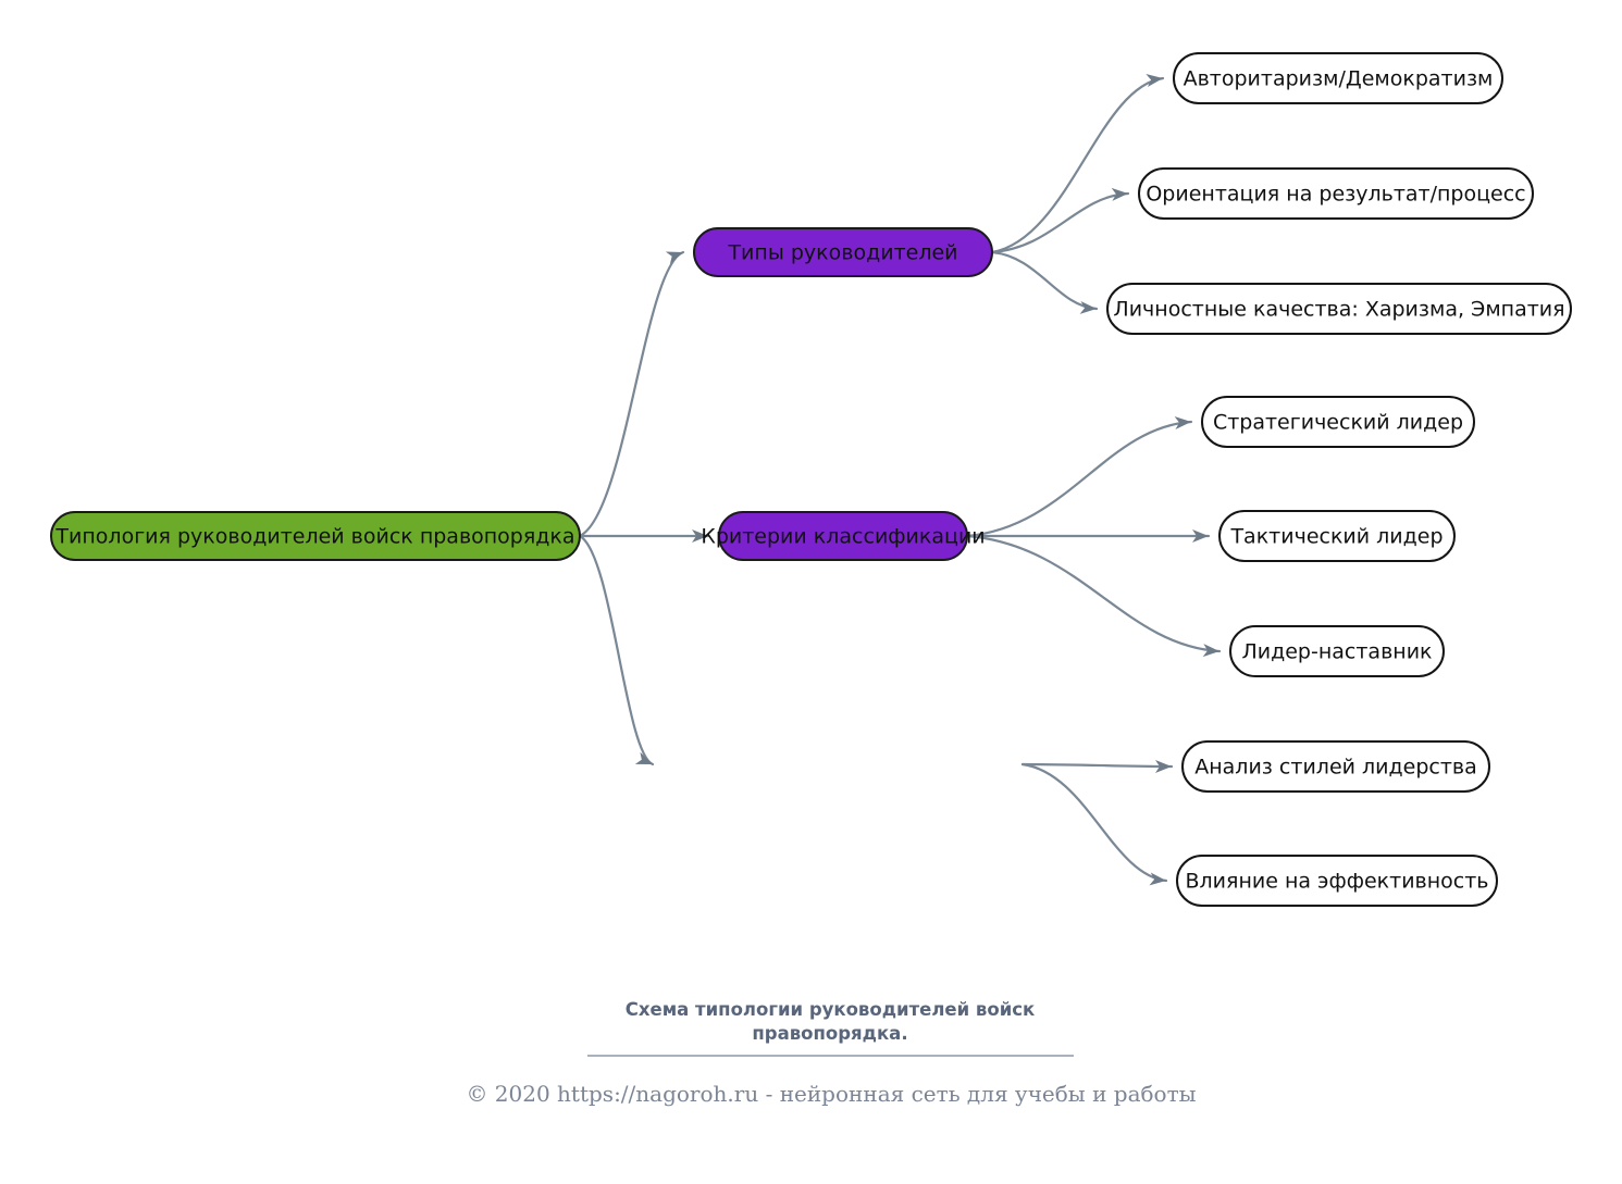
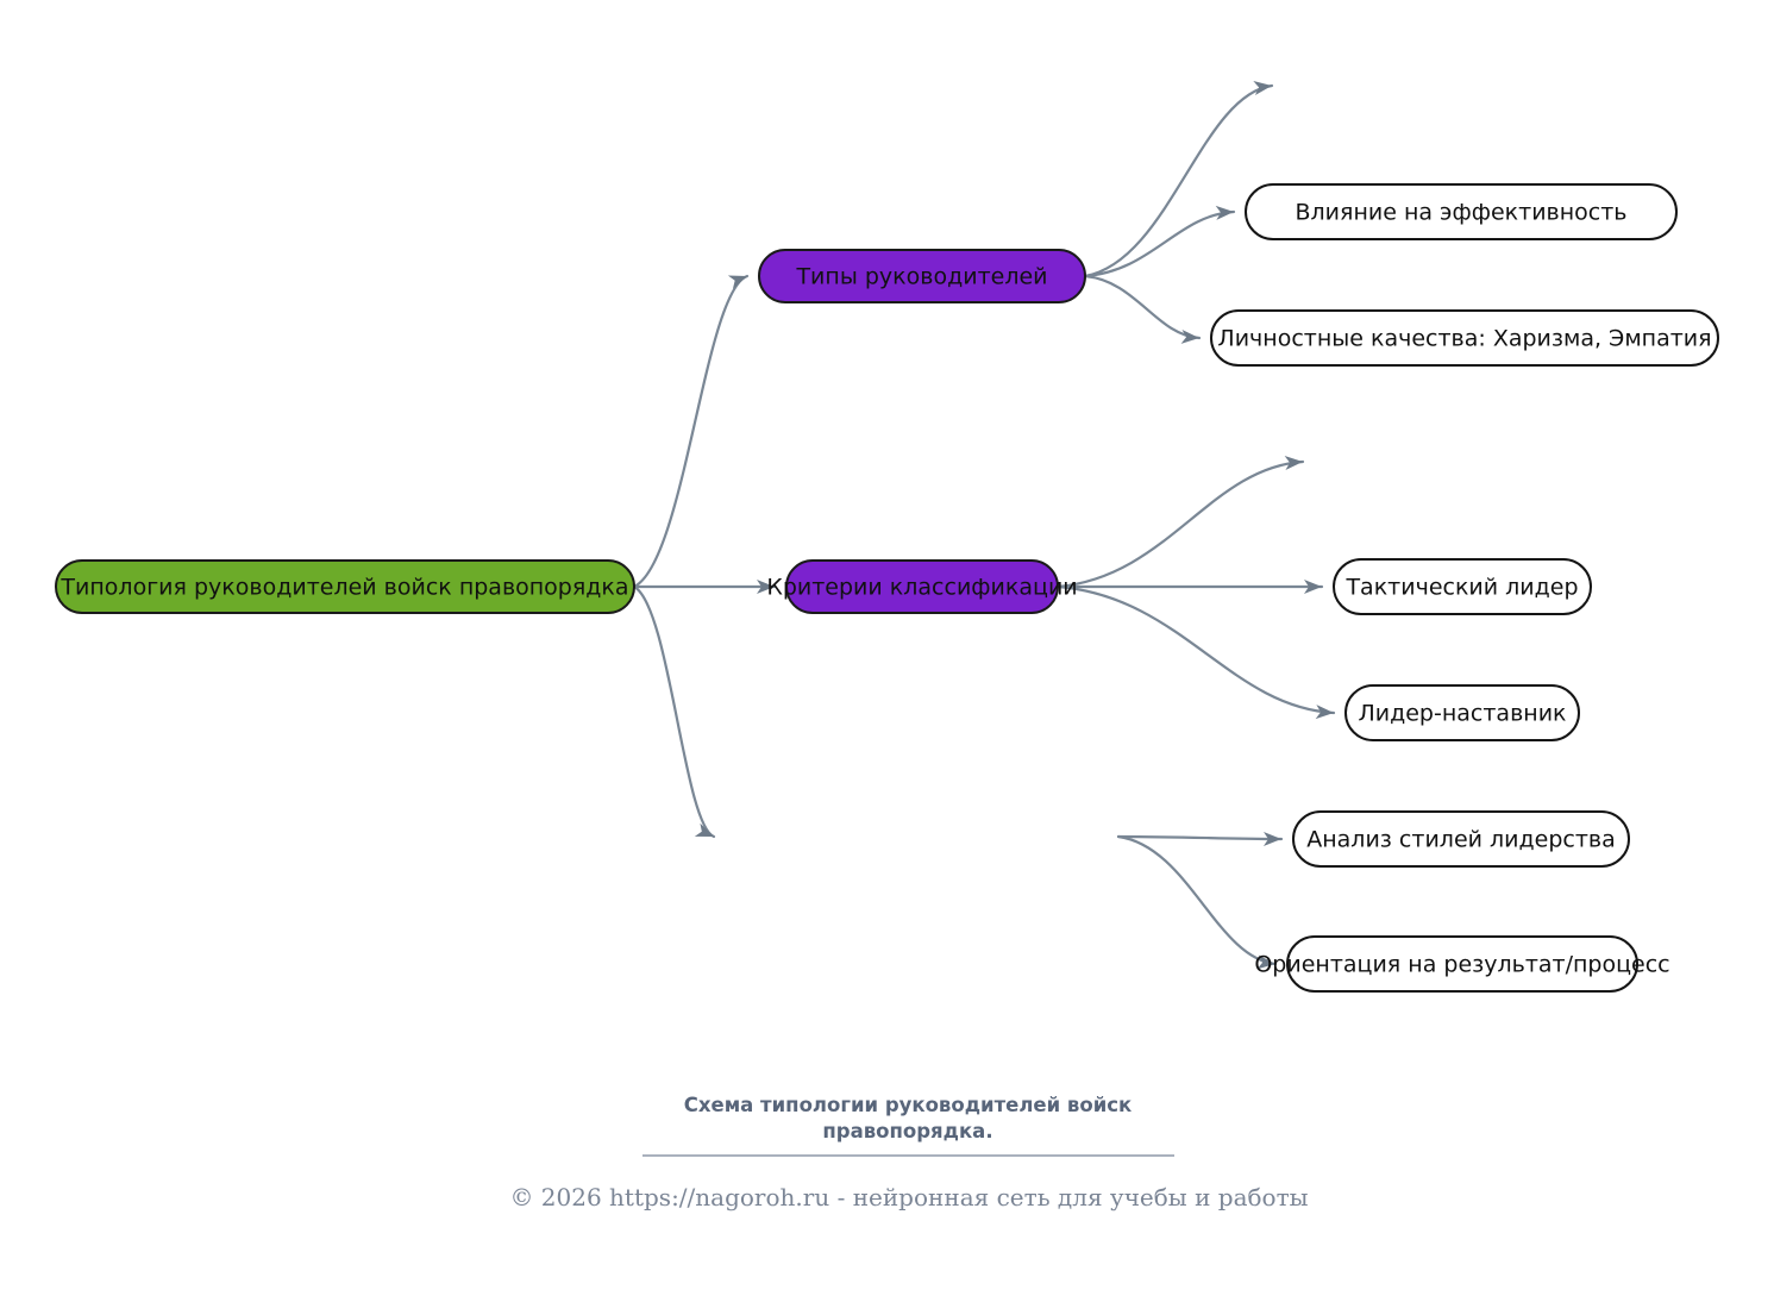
  Типология руководителей войск правопорядка
  Типы руководителей
- Авторитаризм/Демократизм
- Ориентация на результат/процесс
+ Влияние на эффективность
  Личностные качества: Харизма, Эмпатия
  Критерии классификации
- Стратегический лидер
  Тактический лидер
  Лидер-наставник
  Анализ стилей лидерства
- Влияние на эффективность
+ Ориентация на результат/процесс
  Схема типологии руководителей войск
  правопорядка.
- © 2020 https://nagoroh.ru - нейронная сеть для учебы и работы
+ © 2026 https://nagoroh.ru - нейронная сеть для учебы и работы
